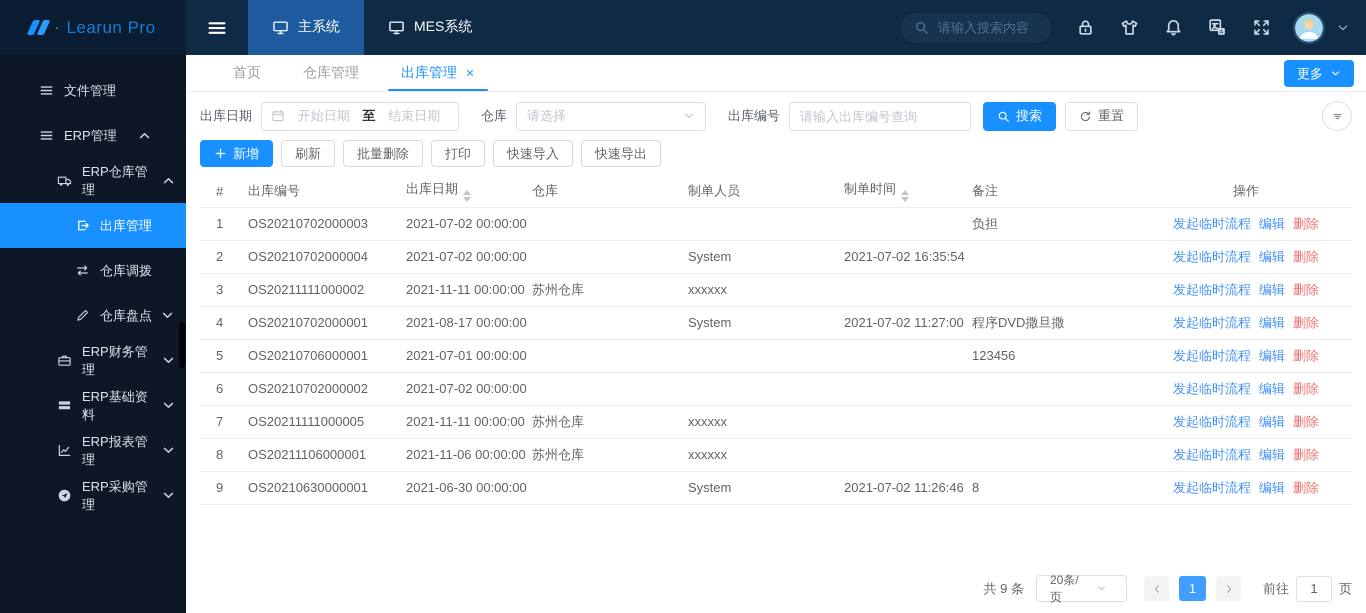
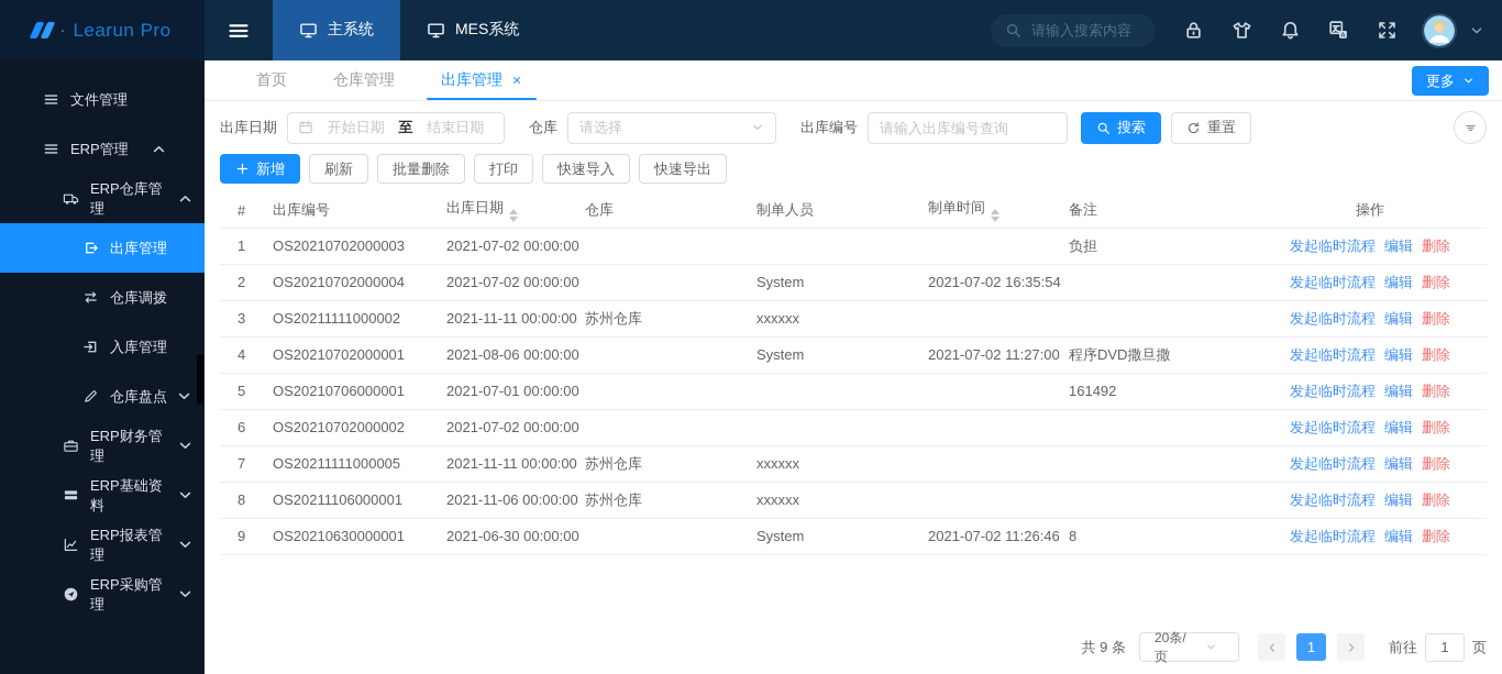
  ·
  Learun Pro
  主系统
  MES系统
  请输入搜索内容
  文件管理
  ERP管理
  ERP仓库管理
  出库管理
  仓库调拨
+ 入库管理
  仓库盘点
  ERP财务管理
  ERP基础资料
  ERP报表管理
  ERP采购管理
  首页
  仓库管理
  出库管理
  更多
  出库日期
  开始日期
  至
  结束日期
  仓库
  请选择
  出库编号
  请输入出库编号查询
  搜索
  重置
  新增
  刷新
  批量删除
  打印
  快速导入
  快速导出
  #	出库编号	出库日期	仓库	制单人员	制单时间	备注	操作
  1	OS20210702000003	2021-07-02 00:00:00				负担	发起临时流程 编辑 删除
  2	OS20210702000004	2021-07-02 00:00:00		System	2021-07-02 16:35:54		发起临时流程 编辑 删除
  3	OS20211111000002	2021-11-11 00:00:00	苏州仓库	xxxxxx			发起临时流程 编辑 删除
- 4	OS20210702000001	2021-08-17 00:00:00		System	2021-07-02 11:27:00	程序DVD撒旦撒	发起临时流程 编辑 删除
+ 4	OS20210702000001	2021-08-06 00:00:00		System	2021-07-02 11:27:00	程序DVD撒旦撒	发起临时流程 编辑 删除
- 5	OS20210706000001	2021-07-01 00:00:00				123456	发起临时流程 编辑 删除
+ 5	OS20210706000001	2021-07-01 00:00:00				161492	发起临时流程 编辑 删除
  6	OS20210702000002	2021-07-02 00:00:00					发起临时流程 编辑 删除
  7	OS20211111000005	2021-11-11 00:00:00	苏州仓库	xxxxxx			发起临时流程 编辑 删除
  8	OS20211106000001	2021-11-06 00:00:00	苏州仓库	xxxxxx			发起临时流程 编辑 删除
  9	OS20210630000001	2021-06-30 00:00:00		System	2021-07-02 11:26:46	8	发起临时流程 编辑 删除
  共 9 条
  20条/页
  1
  前往
  1
  页
